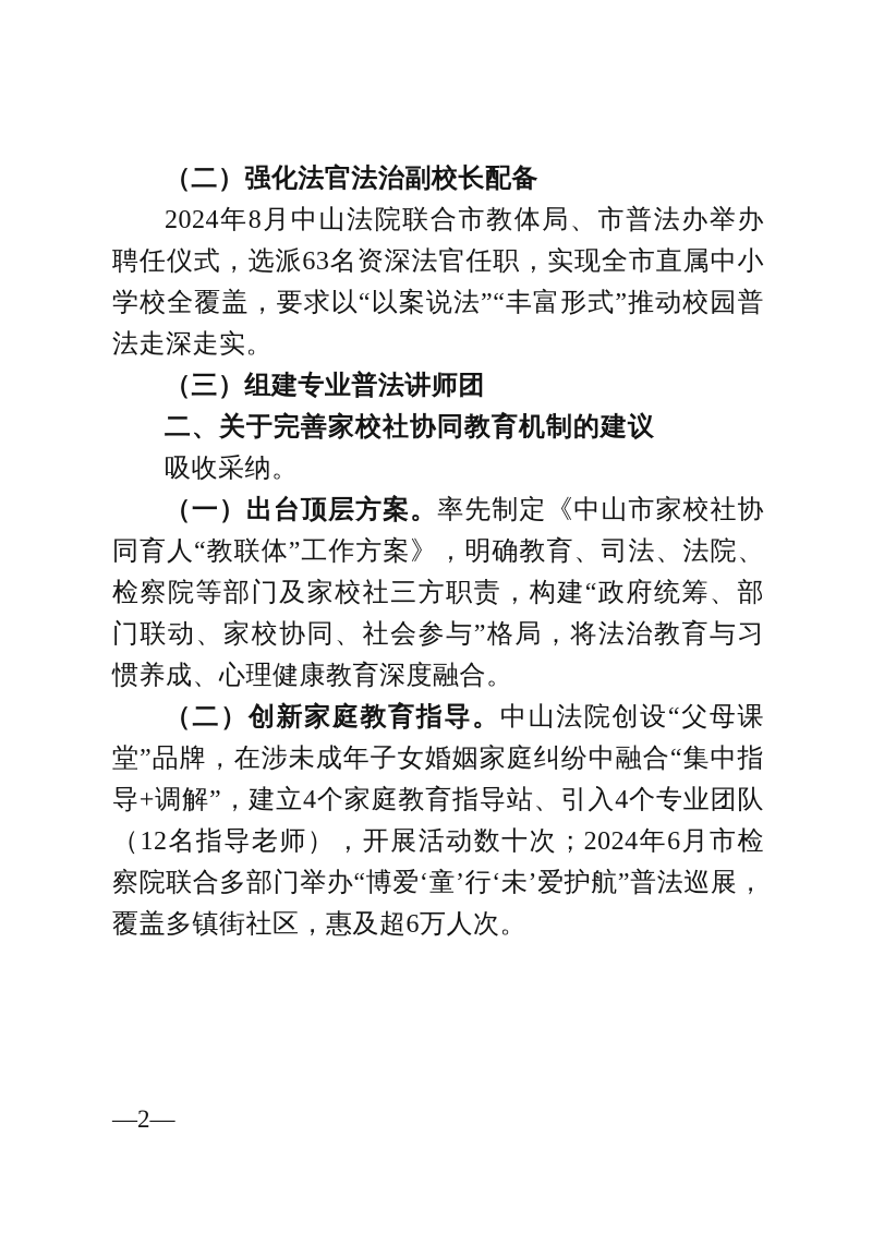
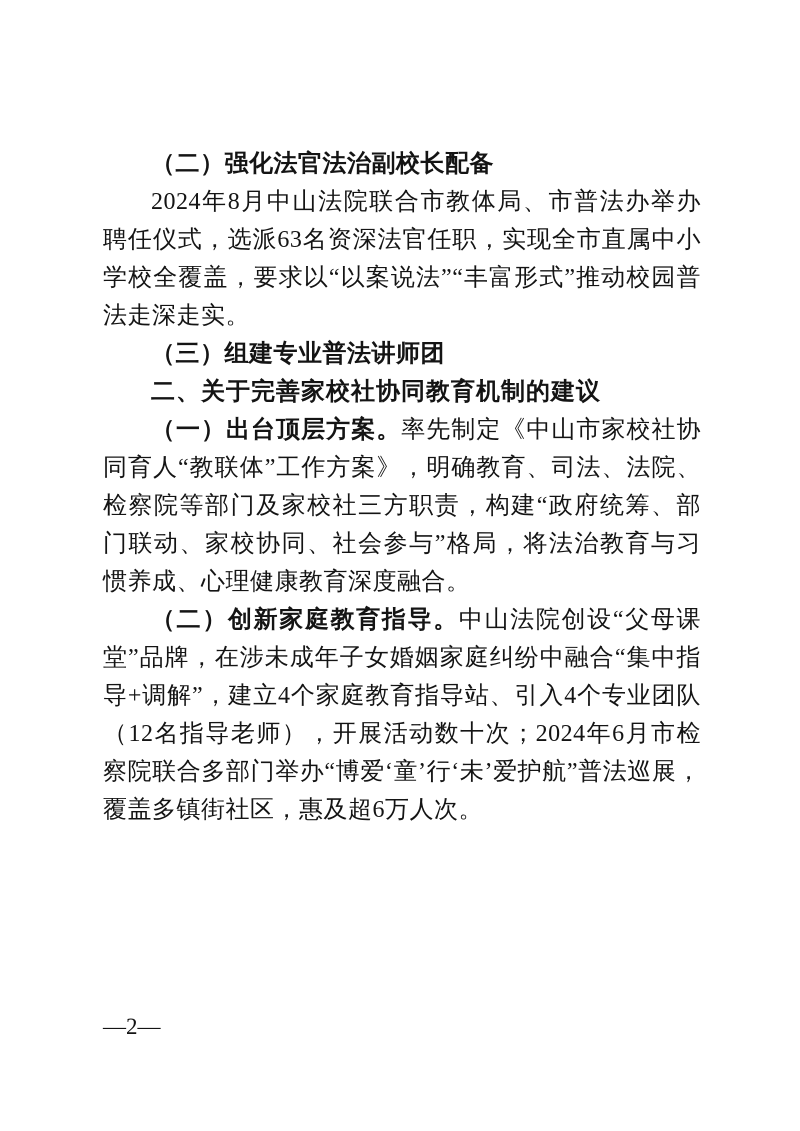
  （二）强化法官法治副校长配备
  2024年8月中山法院联合市教体局、市普法办举办聘任仪式，选派63名资深法官任职，实现全市直属中小学校全覆盖，要求以“以案说法”“丰富形式”推动校园普法走深走实。
  （三）组建专业普法讲师团
  二、关于完善家校社协同教育机制的建议
- 吸收采纳。
  （一）出台顶层方案。率先制定《中山市家校社协同育人“教联体”工作方案》，明确教育、司法、法院、检察院等部门及家校社三方职责，构建“政府统筹、部门联动、家校协同、社会参与”格局，将法治教育与习惯养成、心理健康教育深度融合。
  （二）创新家庭教育指导。中山法院创设“父母课堂”品牌，在涉未成年子女婚姻家庭纠纷中融合“集中指导+调解”，建立4个家庭教育指导站、引入4个专业团队（12名指导老师），开展活动数十次；2024年6月市检察院联合多部门举办“博爱‘童’行‘未’爱护航”普法巡展，覆盖多镇街社区，惠及超6万人次。
  —2—
